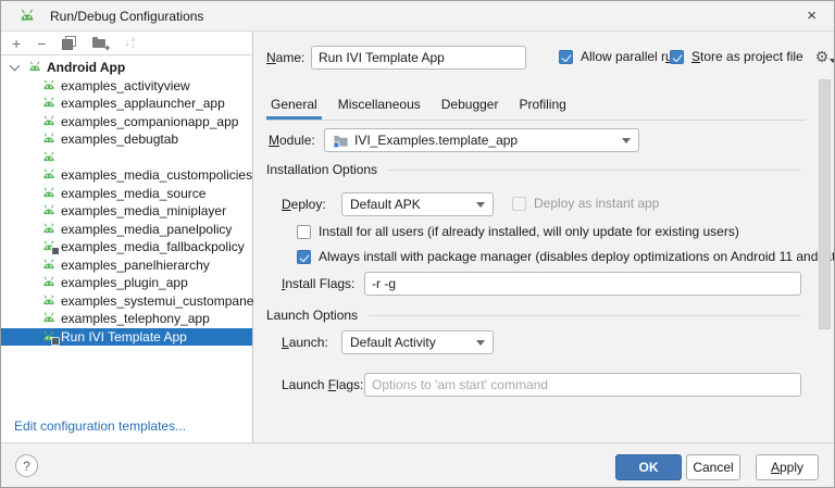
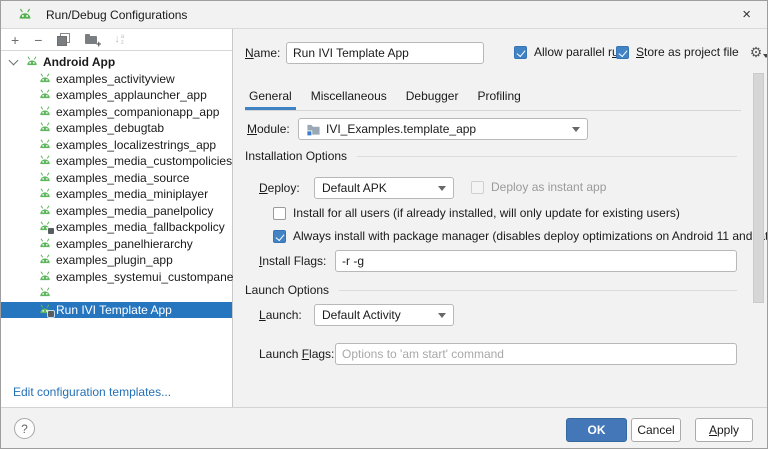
  Run/Debug Configurations
  ×
  +
  −
  +
  ↓
  Android App
  examples_activityview
  examples_applauncher_app
  examples_companionapp_app
  examples_debugtab
+ examples_localizestrings_app
  examples_media_custompolicies
  examples_media_source
  examples_media_miniplayer
  examples_media_panelpolicy
  examples_media_fallbackpolicy
  examples_panelhierarchy
  examples_plugin_app
  examples_systemui_custompane
- examples_telephony_app
  Run IVI Template App
  Edit configuration templates...
  Name:
  Run IVI Template App
  Allow parallel r
  Store as project file
  ⚙
  General
  Miscellaneous
  Debugger
  Profiling
  Module:
  IVI_Examples.template_app
  Installation Options
  Deploy:
  Default APK
  Deploy as instant app
  Install for all users (if already installed, will only update for existing users)
  Always install with package manager (disables deploy optimizations on Android 11 andt
  Install Flags:
  -r -g
  Launch Options
  Launch:
  Default Activity
  Launch Flags:
  Options to 'am start' command
  ?
  OK
  Cancel
  A
  pply
